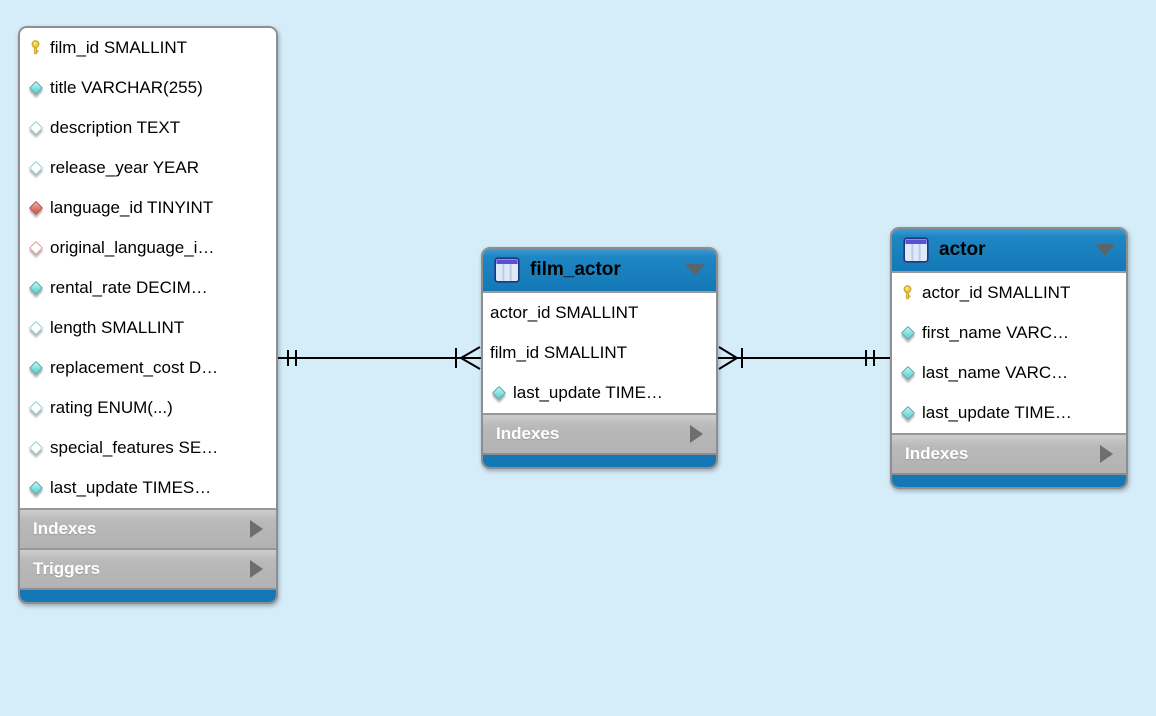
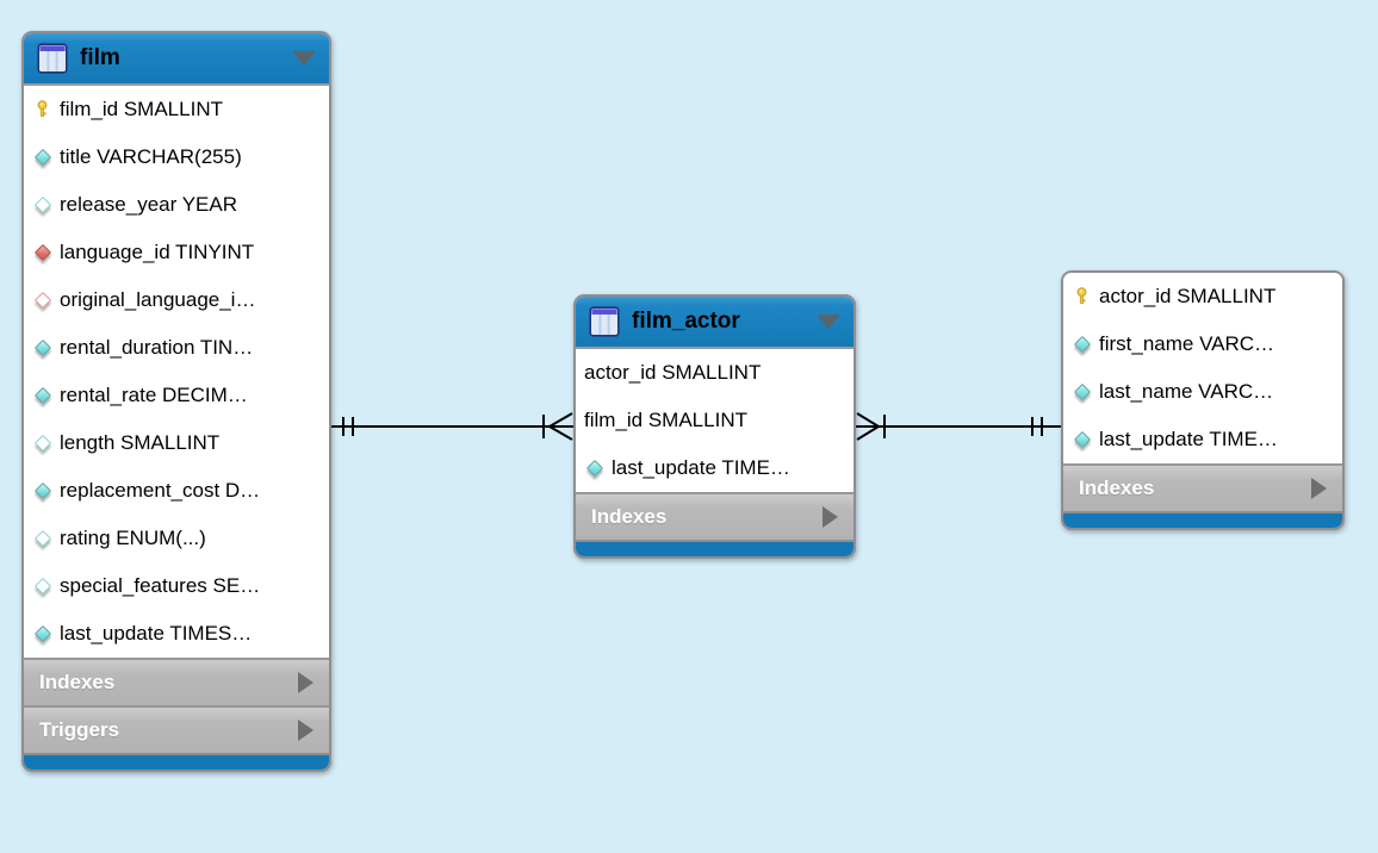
+ film
  film_id SMALLINT
  title VARCHAR(255)
- description TEXT
  release_year YEAR
  language_id TINYINT
  original_language_i…
+ rental_duration TIN…
  rental_rate DECIM…
  length SMALLINT
  replacement_cost D…
  rating ENUM(...)
  special_features SE…
  last_update TIMES…
  Indexes
  Triggers
  film_actor
  actor_id SMALLINT
  film_id SMALLINT
  last_update TIME…
  Indexes
- actor
  actor_id SMALLINT
  first_name VARC…
  last_name VARC…
  last_update TIME…
  Indexes
